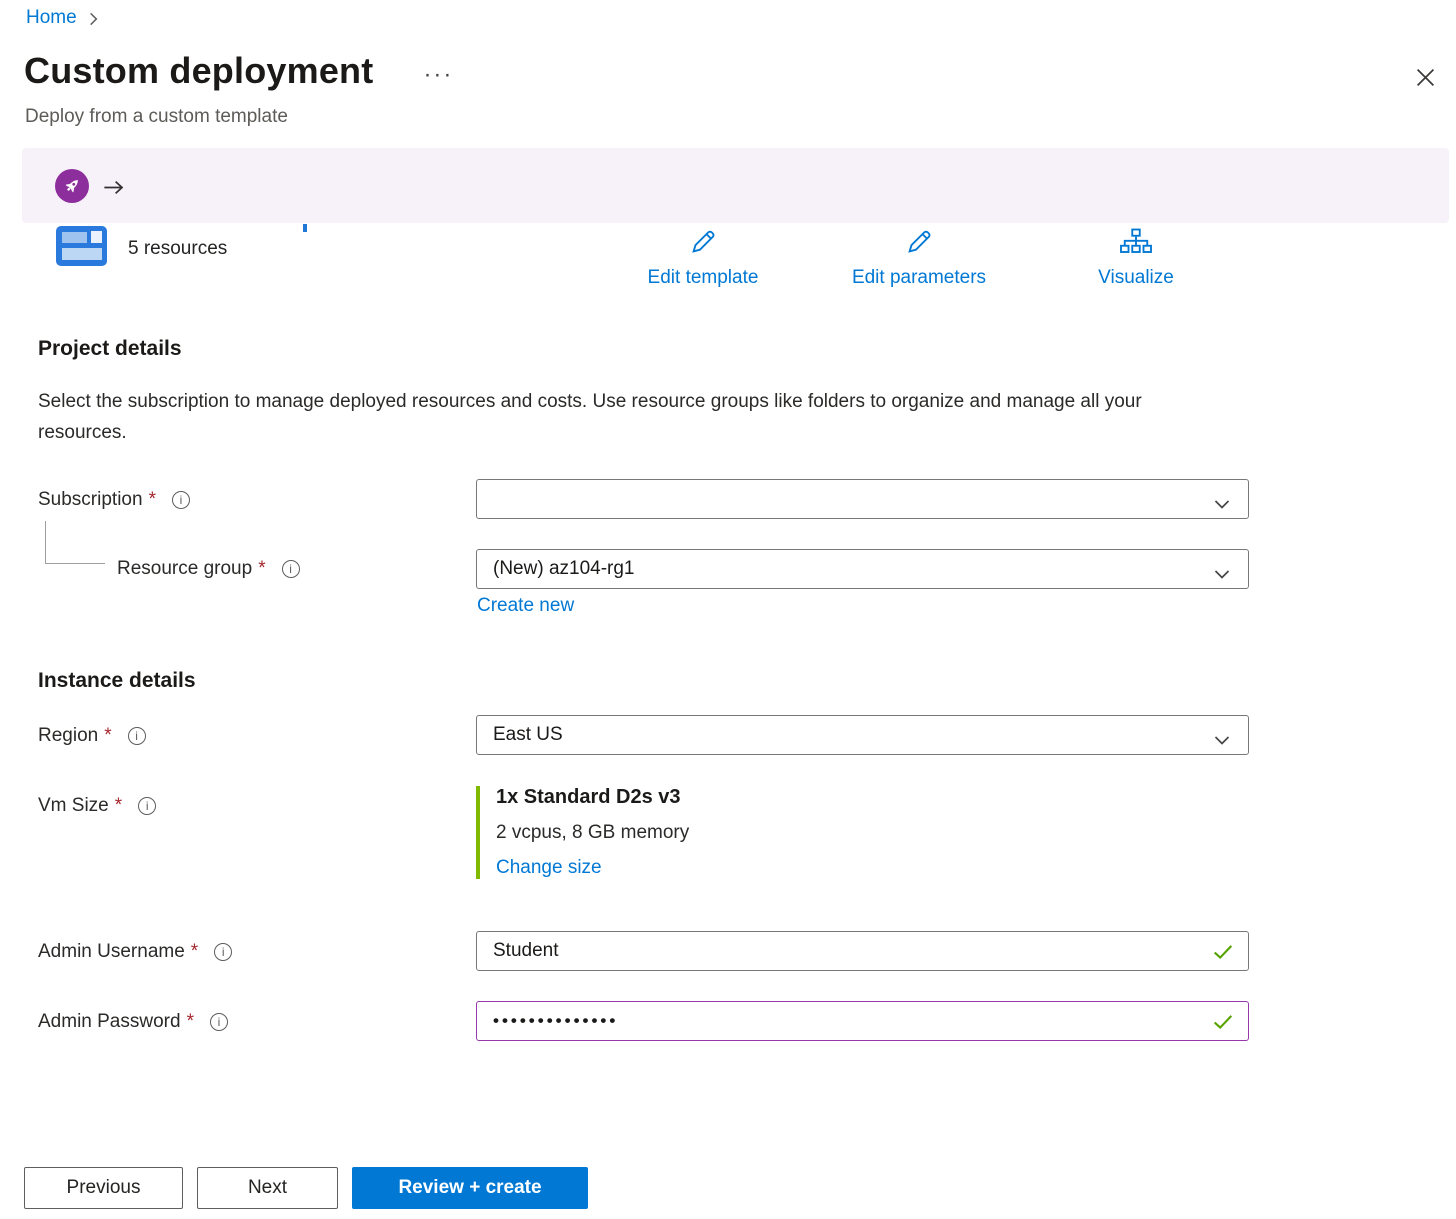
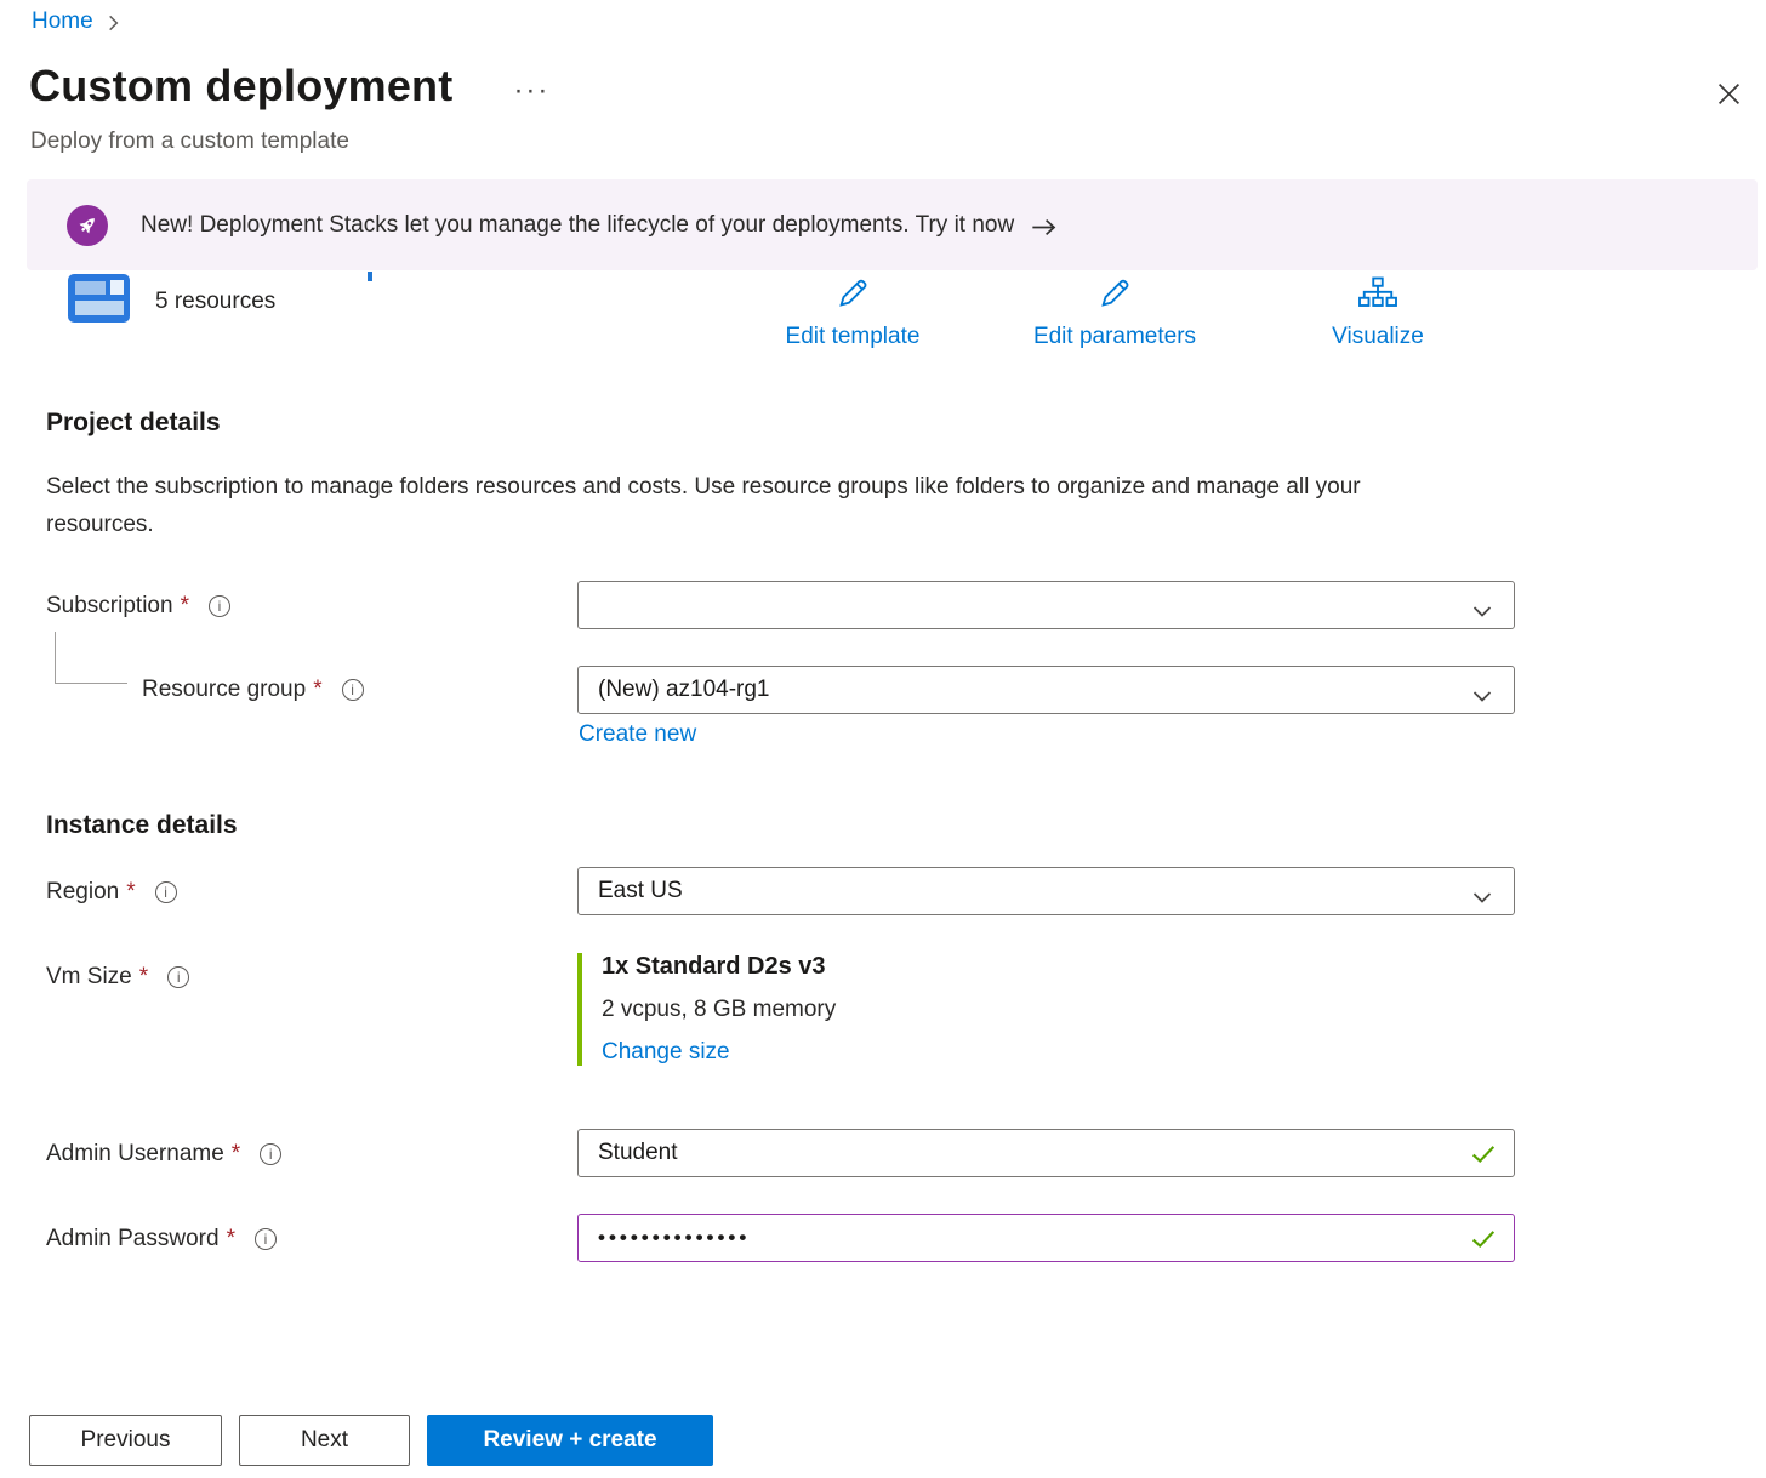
  Home
  Custom deployment
  ···
  Deploy from a custom template
+ New! Deployment Stacks let you manage the lifecycle of your deployments. Try it now
  5 resources
  Edit template
  Edit parameters
  Visualize
  Project details
- Select the subscription to manage deployed resources and costs. Use resource groups like folders to organize and manage all your resources.
+ Select the subscription to manage folders resources and costs. Use resource groups like folders to organize and manage all your resources.
  Subscription
  *
  Resource group
  *
  (New) az104-rg1
  Create new
  Instance details
  Region
  *
  East US
  Vm Size
  *
  1x Standard D2s v3
  2 vcpus, 8 GB memory
  Change size
  Admin Username
  *
  Student
  Admin Password
  *
  ••••••••••••••
  Previous
  Next
  Review + create
